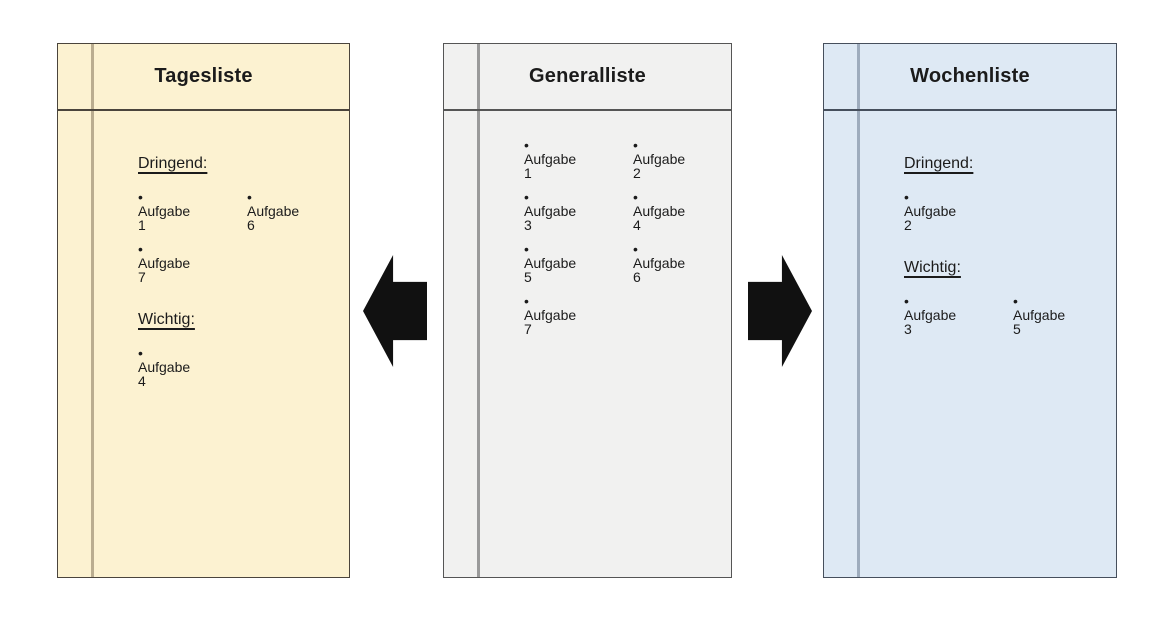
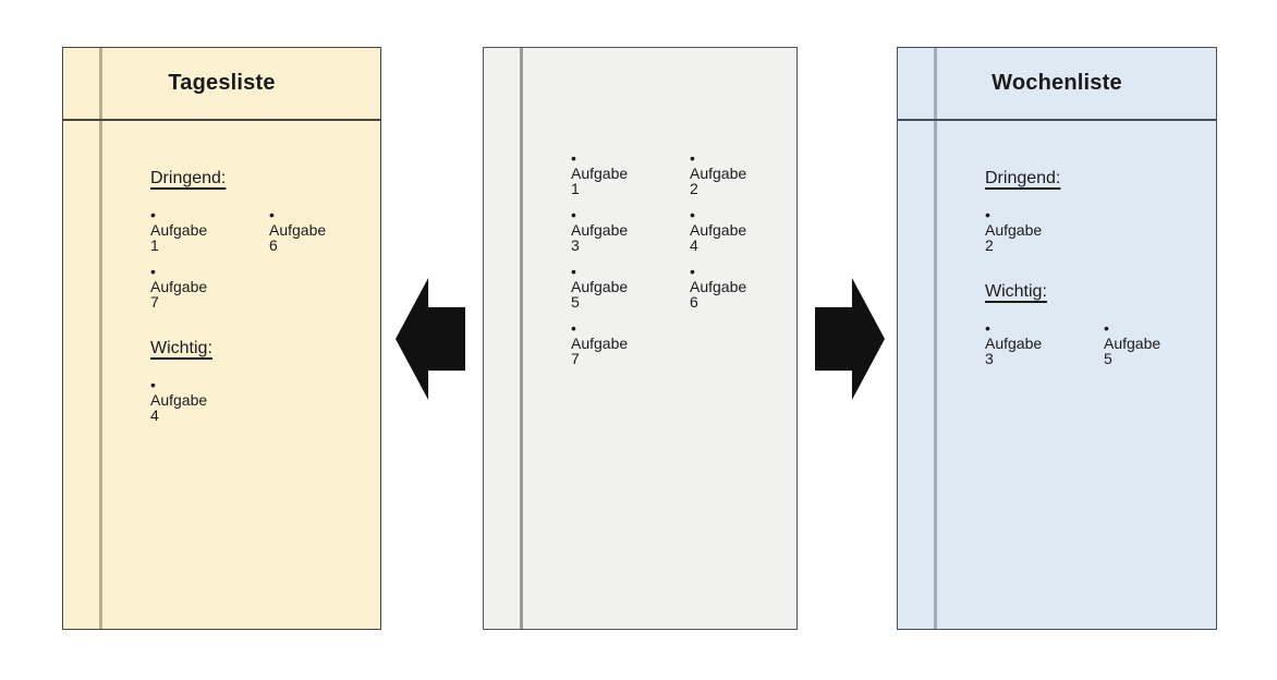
  Tagesliste
  Dringend:
  •Aufgabe 1•Aufgabe 6•Aufgabe 7
  Wichtig:
  •Aufgabe 4
- Generalliste
  •Aufgabe 1•Aufgabe 2•Aufgabe 3•Aufgabe 4•Aufgabe 5•Aufgabe 6•Aufgabe 7
  Wochenliste
  Dringend:
  •Aufgabe 2
  Wichtig:
  •Aufgabe 3•Aufgabe 5
